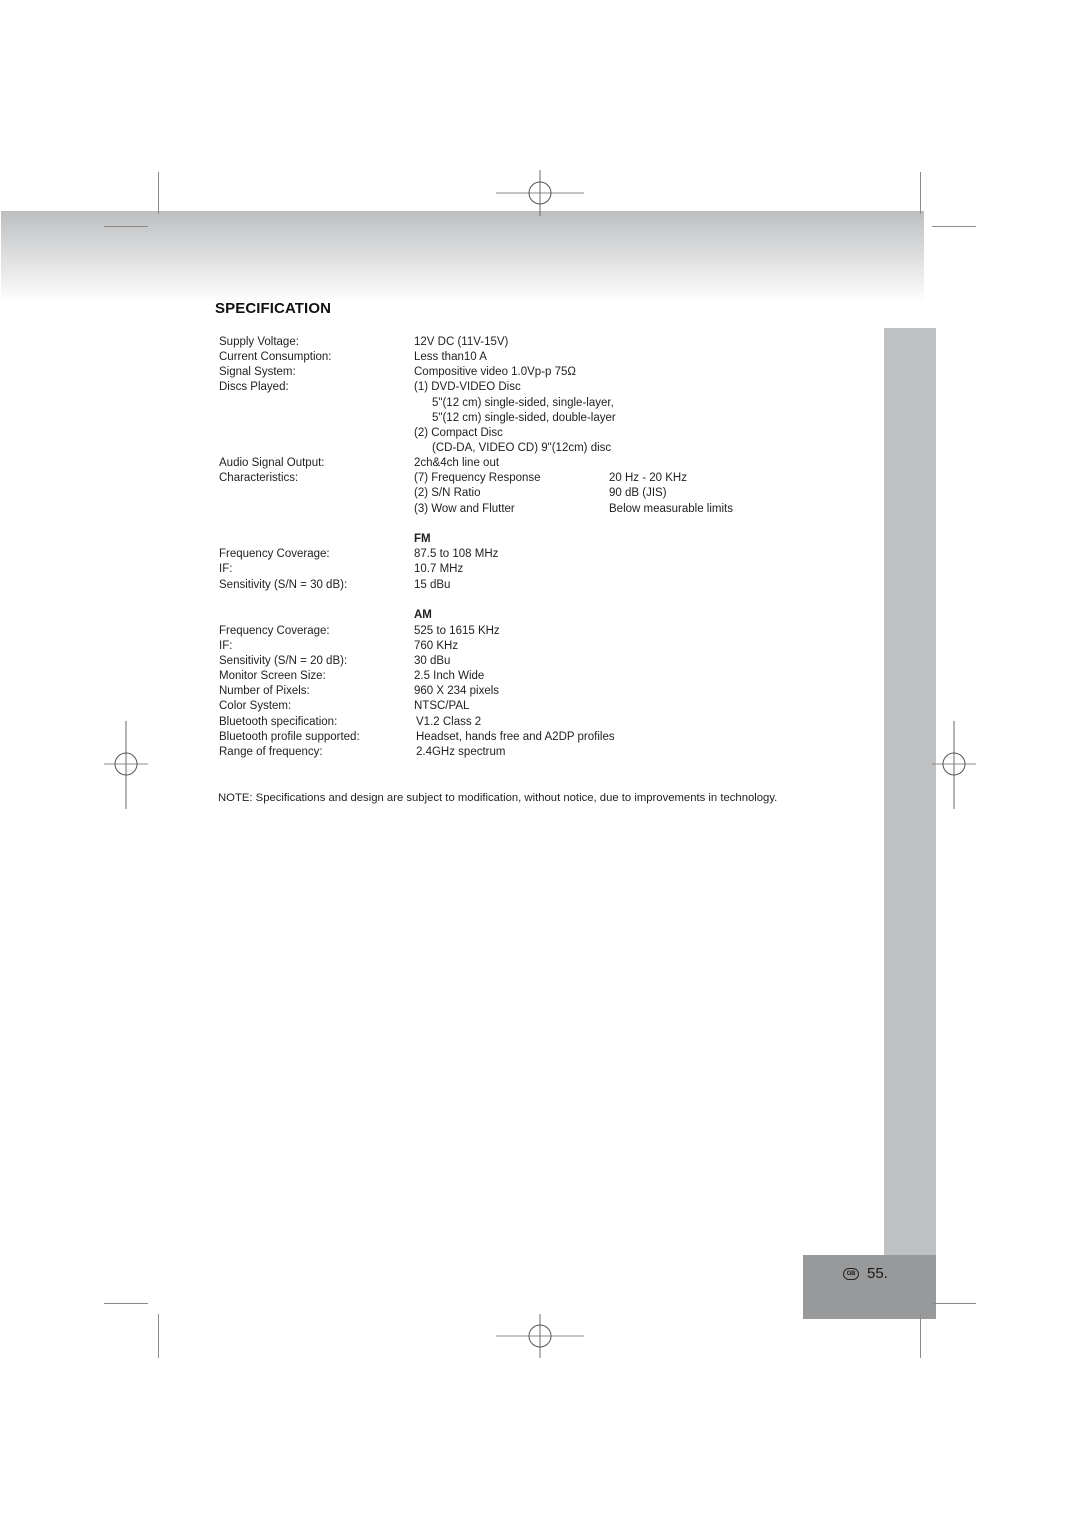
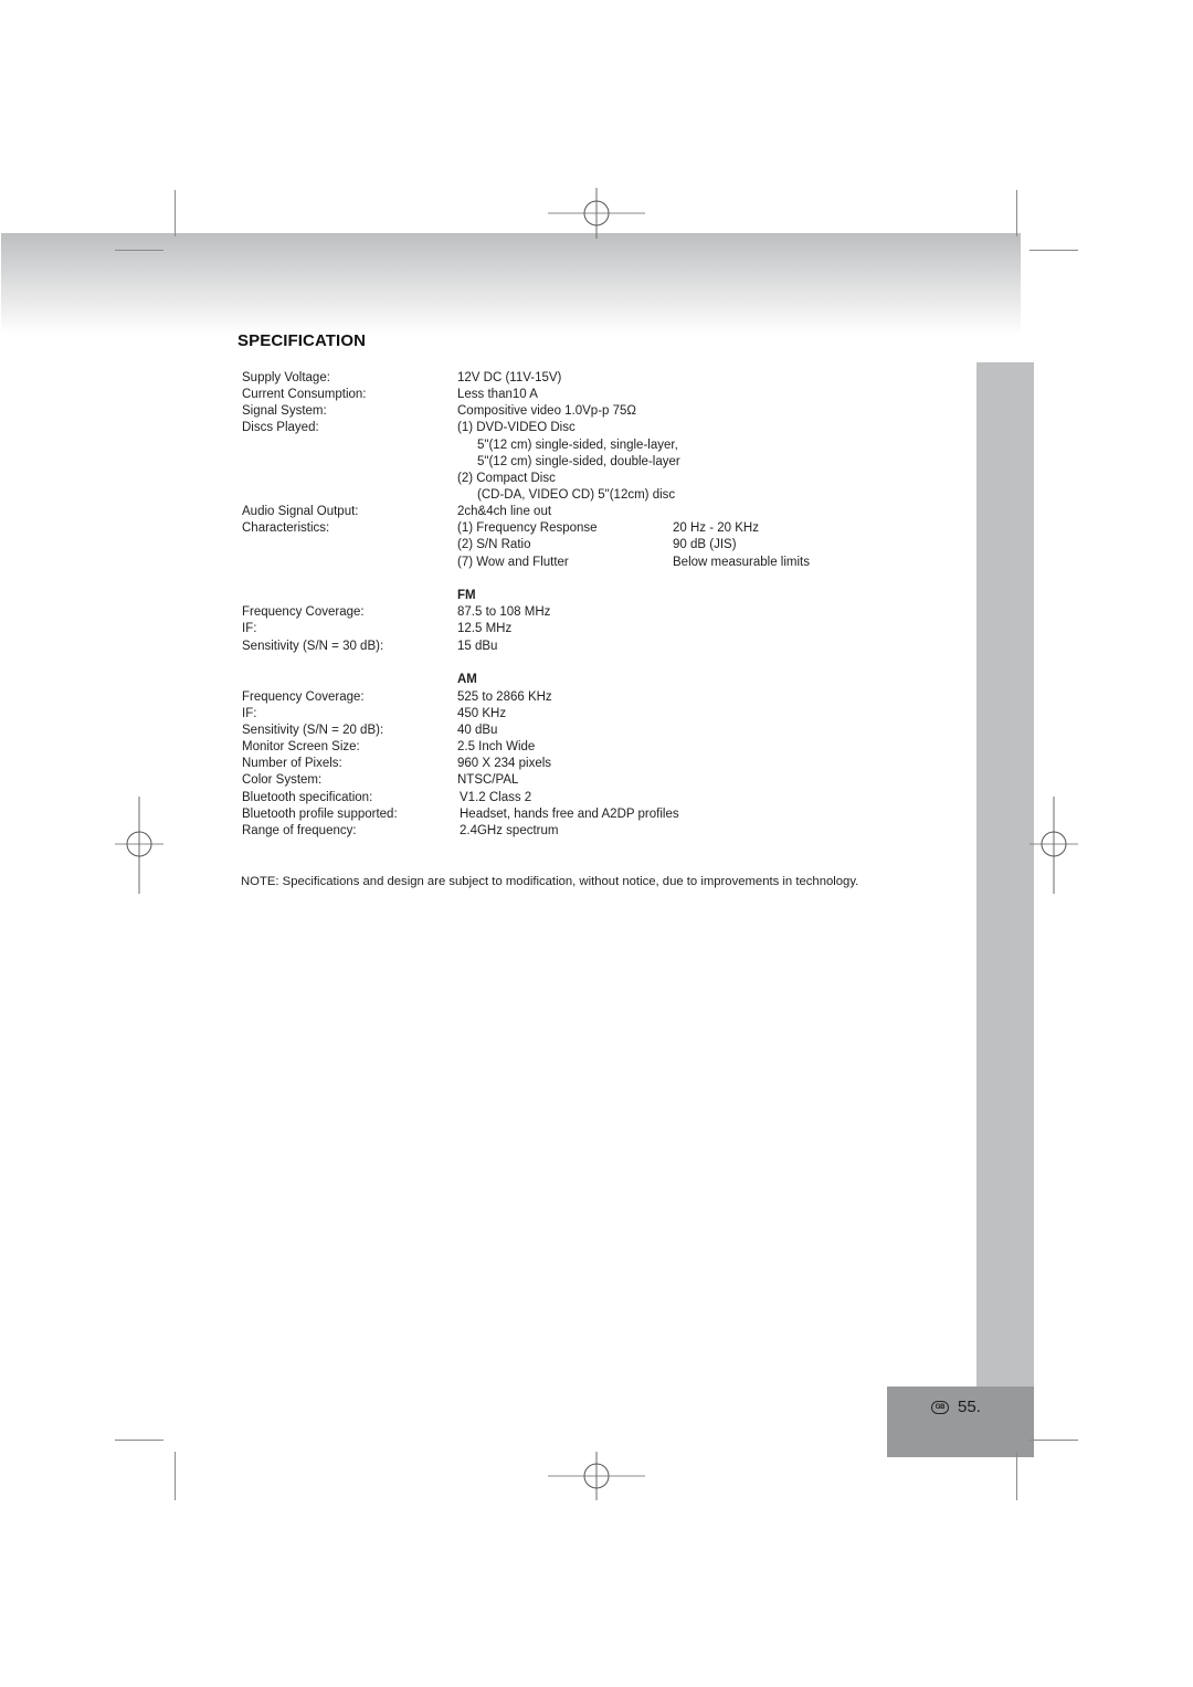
  SPECIFICATION
  Supply Voltage:
  12V DC (11V-15V)
  Current Consumption:
  Less than10 A
  Signal System:
  Compositive video 1.0Vp-p 75Ω
  Discs Played:
  (1) DVD-VIDEO Disc
  5"(12 cm) single-sided, single-layer,
  5"(12 cm) single-sided, double-layer
  (2) Compact Disc
- (CD-DA, VIDEO CD) 9"(12cm) disc
+ (CD-DA, VIDEO CD) 5"(12cm) disc
  Audio Signal Output:
  2ch&4ch line out
  Characteristics:
- (7) Frequency Response
+ (1) Frequency Response
  20 Hz - 20 KHz
  (2) S/N Ratio
  90 dB (JIS)
- (3) Wow and Flutter
+ (7) Wow and Flutter
  Below measurable limits
  FM
  Frequency Coverage:
  87.5 to 108 MHz
  IF:
- 10.7 MHz
+ 12.5 MHz
  Sensitivity (S/N = 30 dB):
  15 dBu
  AM
  Frequency Coverage:
- 525 to 1615 KHz
+ 525 to 2866 KHz
  IF:
- 760 KHz
+ 450 KHz
  Sensitivity (S/N = 20 dB):
- 30 dBu
+ 40 dBu
  Monitor Screen Size:
  2.5 Inch Wide
  Number of Pixels:
  960 X 234 pixels
  Color System:
  NTSC/PAL
  Bluetooth specification:
  V1.2 Class 2
  Bluetooth profile supported:
  Headset, hands free and A2DP profiles
  Range of frequency:
  2.4GHz spectrum
  NOTE: Specifications and design are subject to modification, without notice, due to improvements in technology.
  55.
